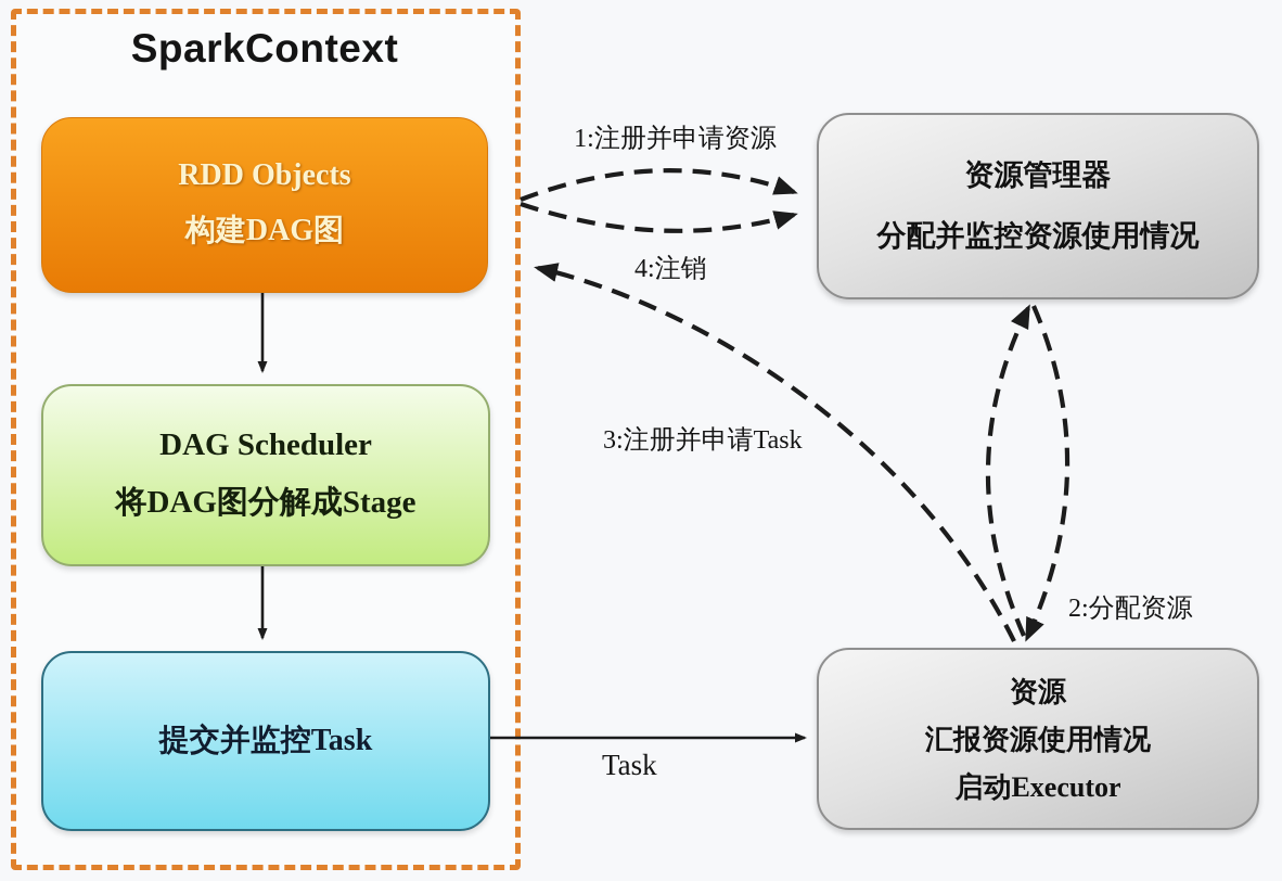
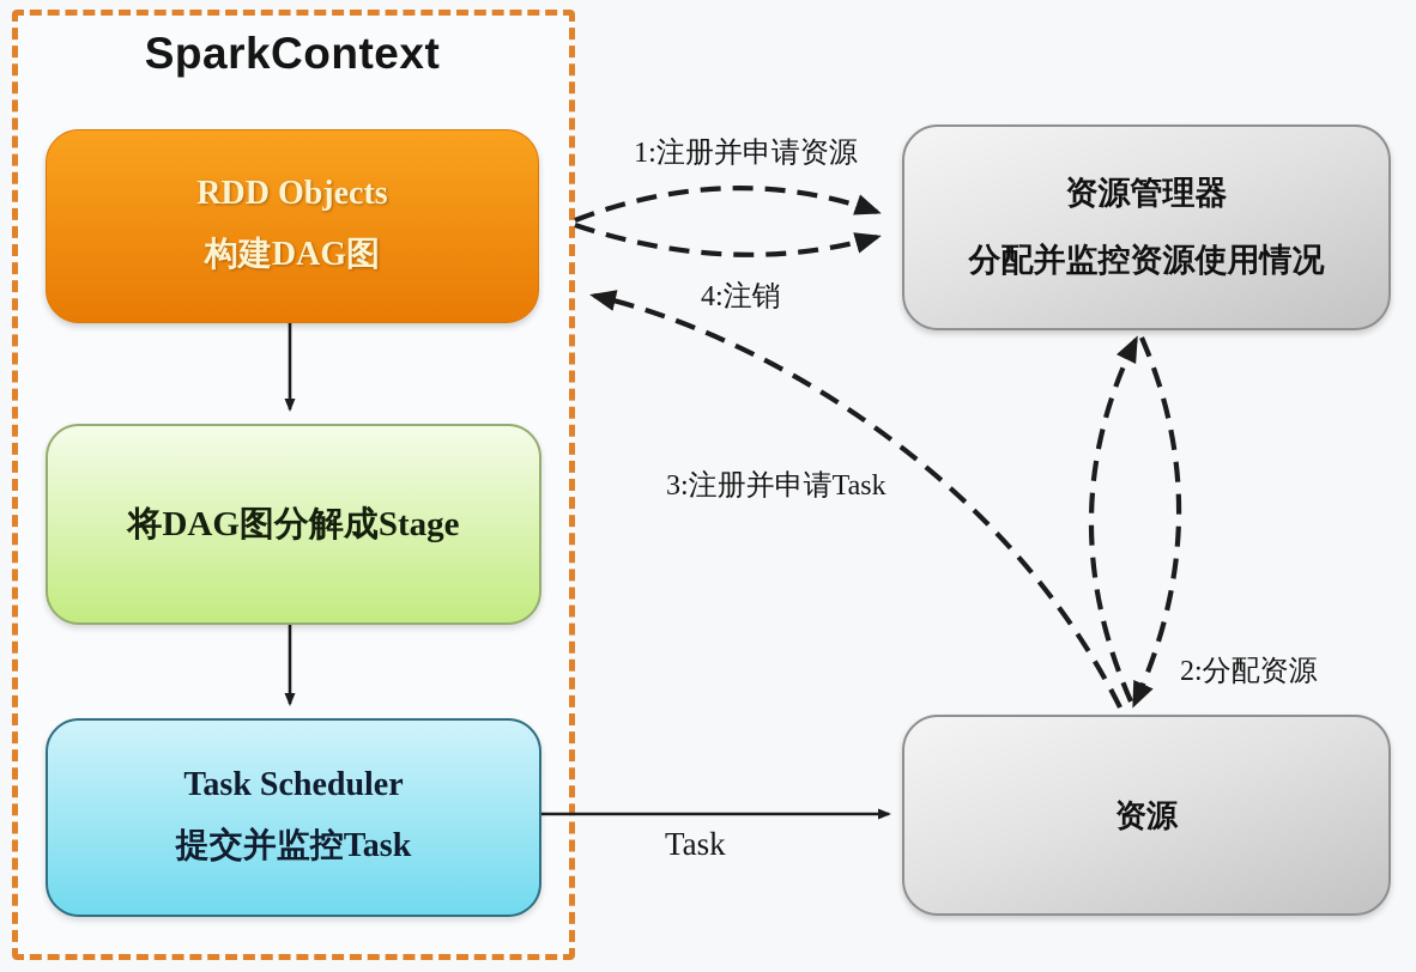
  SparkContext
  RDD Objects
  构建DAG图
- DAG Scheduler
  将DAG图分解成Stage
+ Task Scheduler
  提交并监控Task
  资源管理器
  分配并监控资源使用情况
  资源
- 汇报资源使用情况
- 启动Executor
  1:注册并申请资源
  4:注销
  3:注册并申请Task
  2:分配资源
  Task
